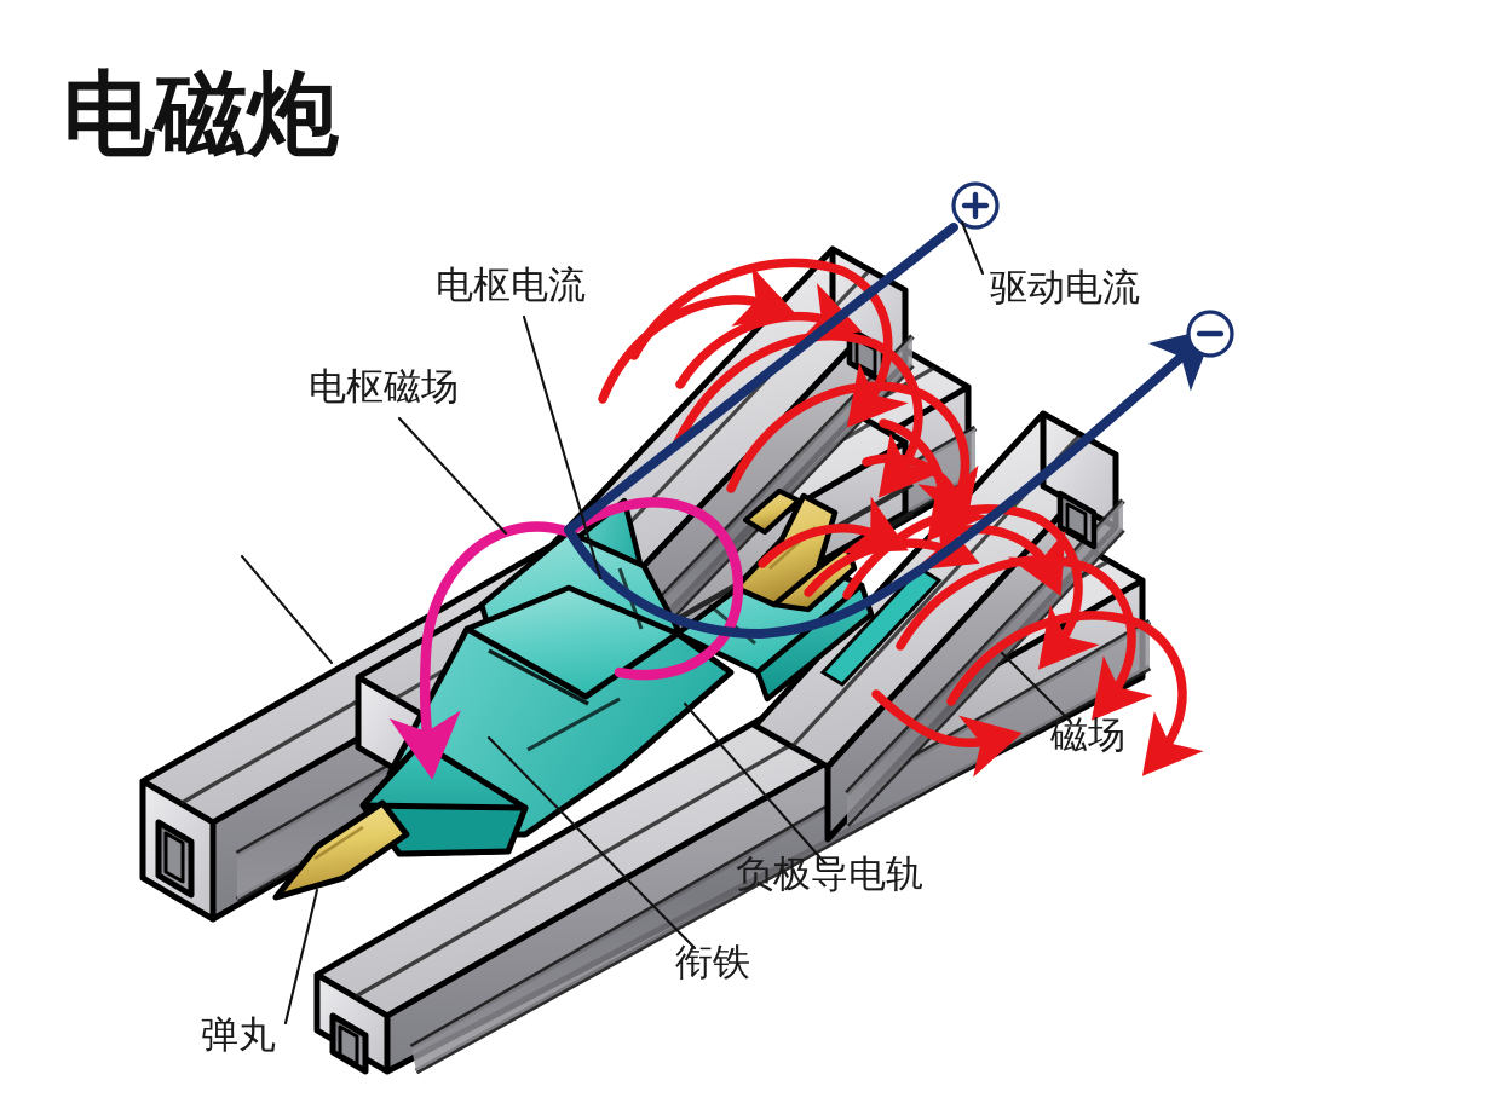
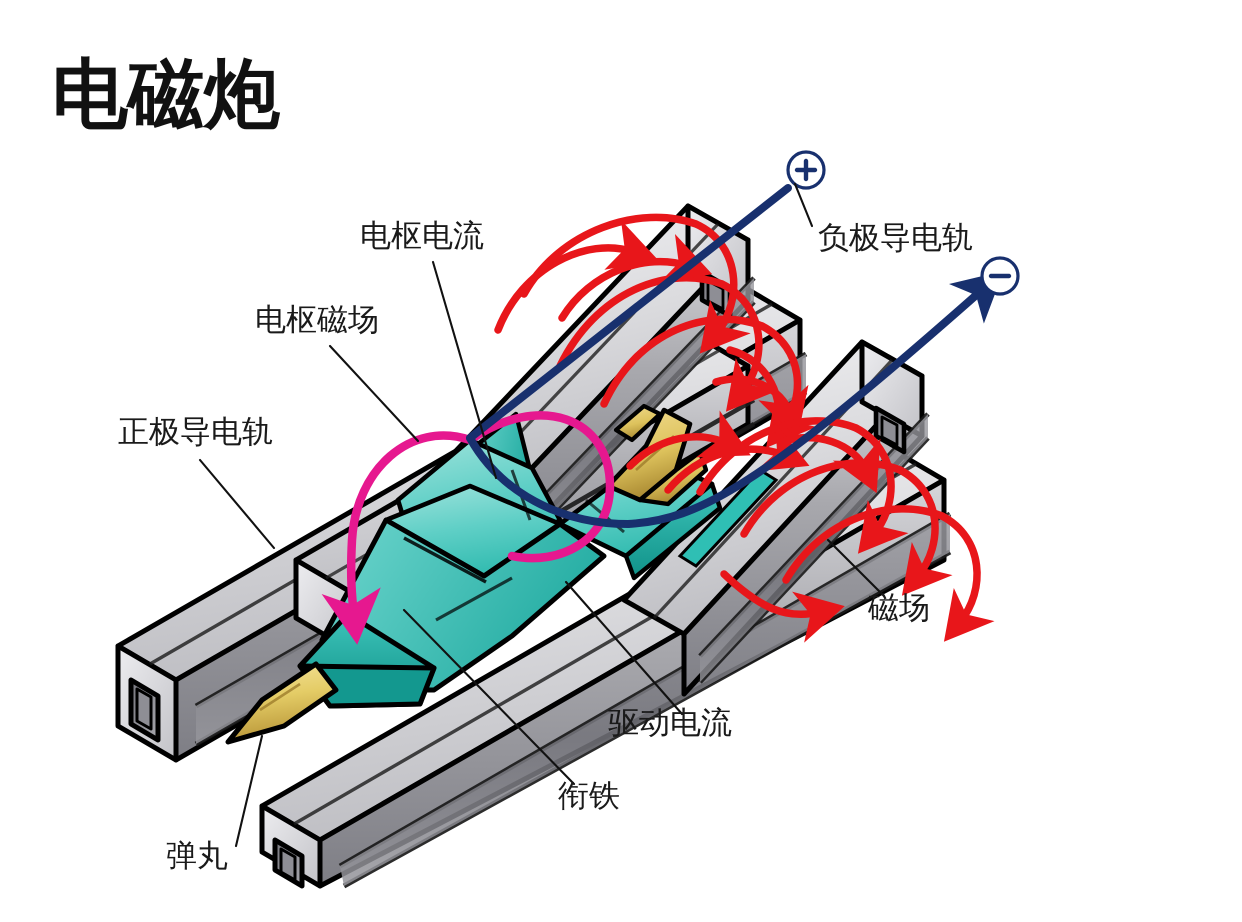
  电磁炮
  电枢电流
  电枢磁场
+ 正极导电轨
- 驱动电流
+ 负极导电轨
  磁场
- 负极导电轨
+ 驱动电流
  衔铁
  弹丸
